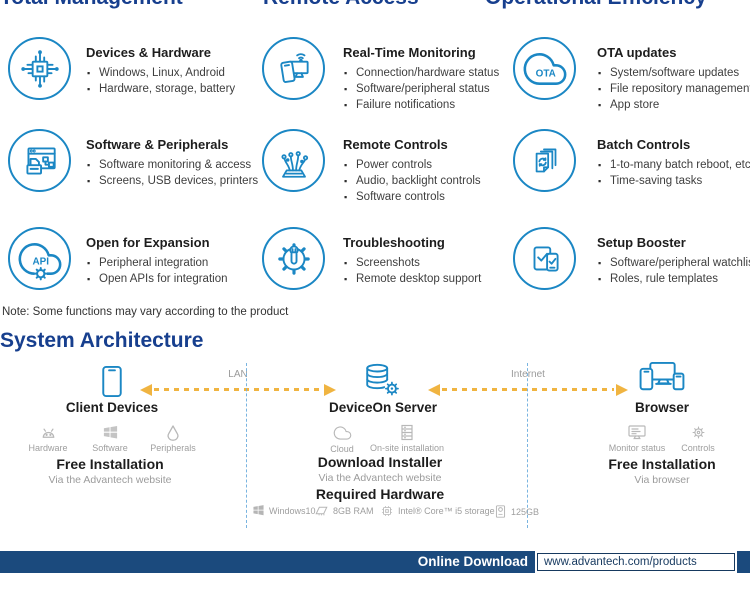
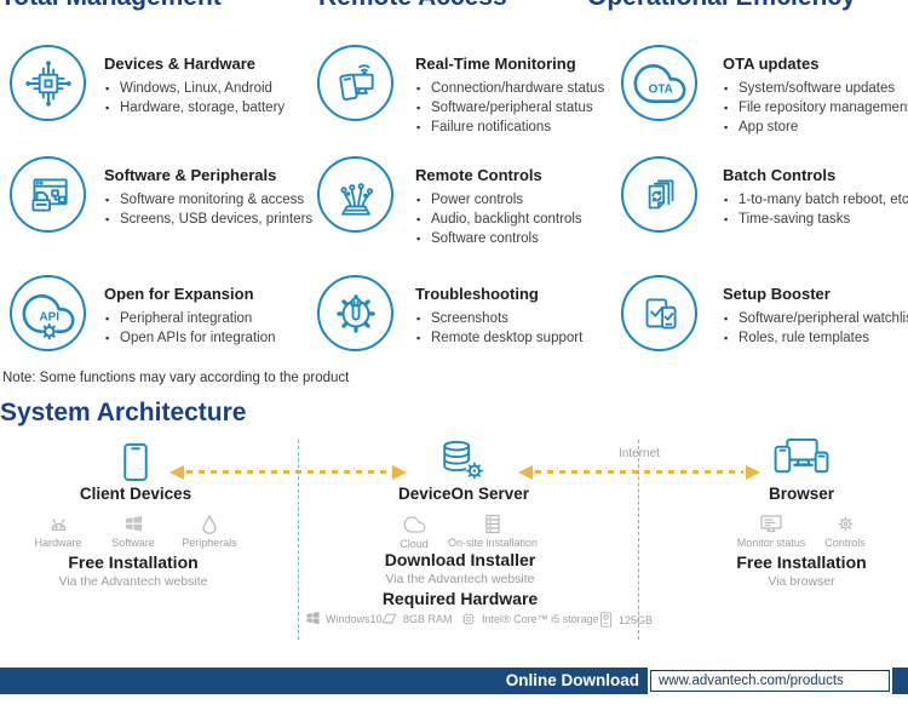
  Devices & Hardware
  Windows, Linux, Android
  Hardware, storage, battery
  Software & Peripherals
  Software monitoring & access
  Screens, USB devices, printers
  API
  Open for Expansion
  Peripheral integration
  Open APIs for integration
  Real-Time Monitoring
  Connection/hardware status
  Software/peripheral status
  Failure notifications
  Remote Controls
  Power controls
  Audio, backlight controls
  Software controls
  Troubleshooting
  Screenshots
  Remote desktop support
  OTA
  OTA updates
  System/software updates
  File repository managemen
  App store
  Batch Controls
  1-to-many batch reboot, etc
  Time-saving tasks
  Setup Booster
  Software/peripheral watchli
  Roles, rule templates
  Note: Some functions may vary according to the product
  System Architecture
  Client Devices
- LAN
  DeviceOn Server
  Internet
  Browser
  Hardware
  Software
  Peripherals
  Cloud
  On-site installation
  Monitor status
  Controls
  Free Installation
  Via the Advantech website
  Download Installer
  Via the Advantech website
  Required Hardware
  Free Installation
  Via browser
  Windows10
  8GB RAM
  Intel® Core™ i5 storage
  125GB
  Online Download
  www.advantech.com/products
